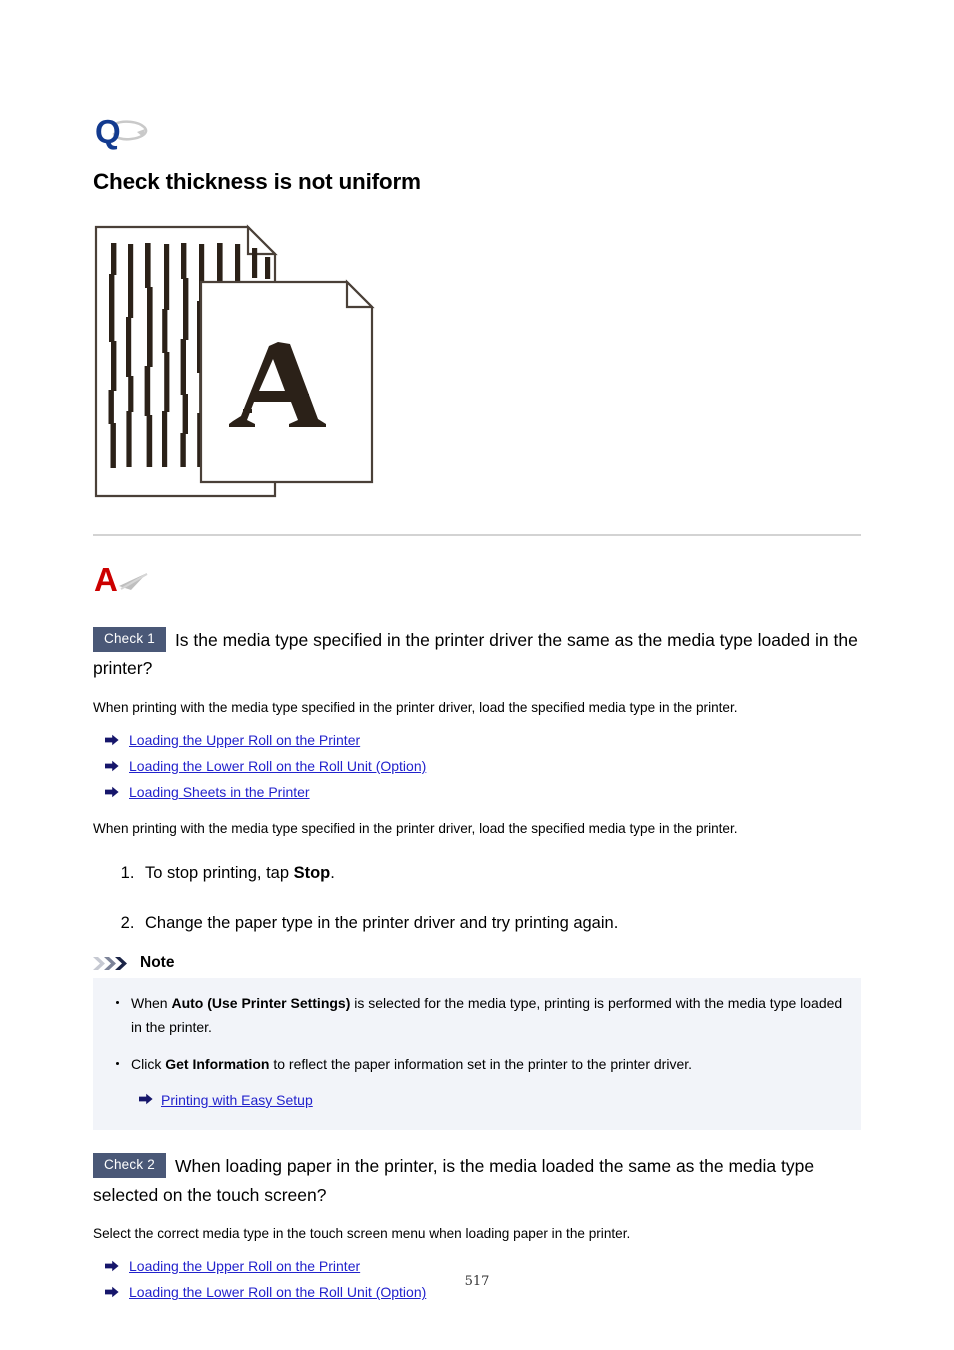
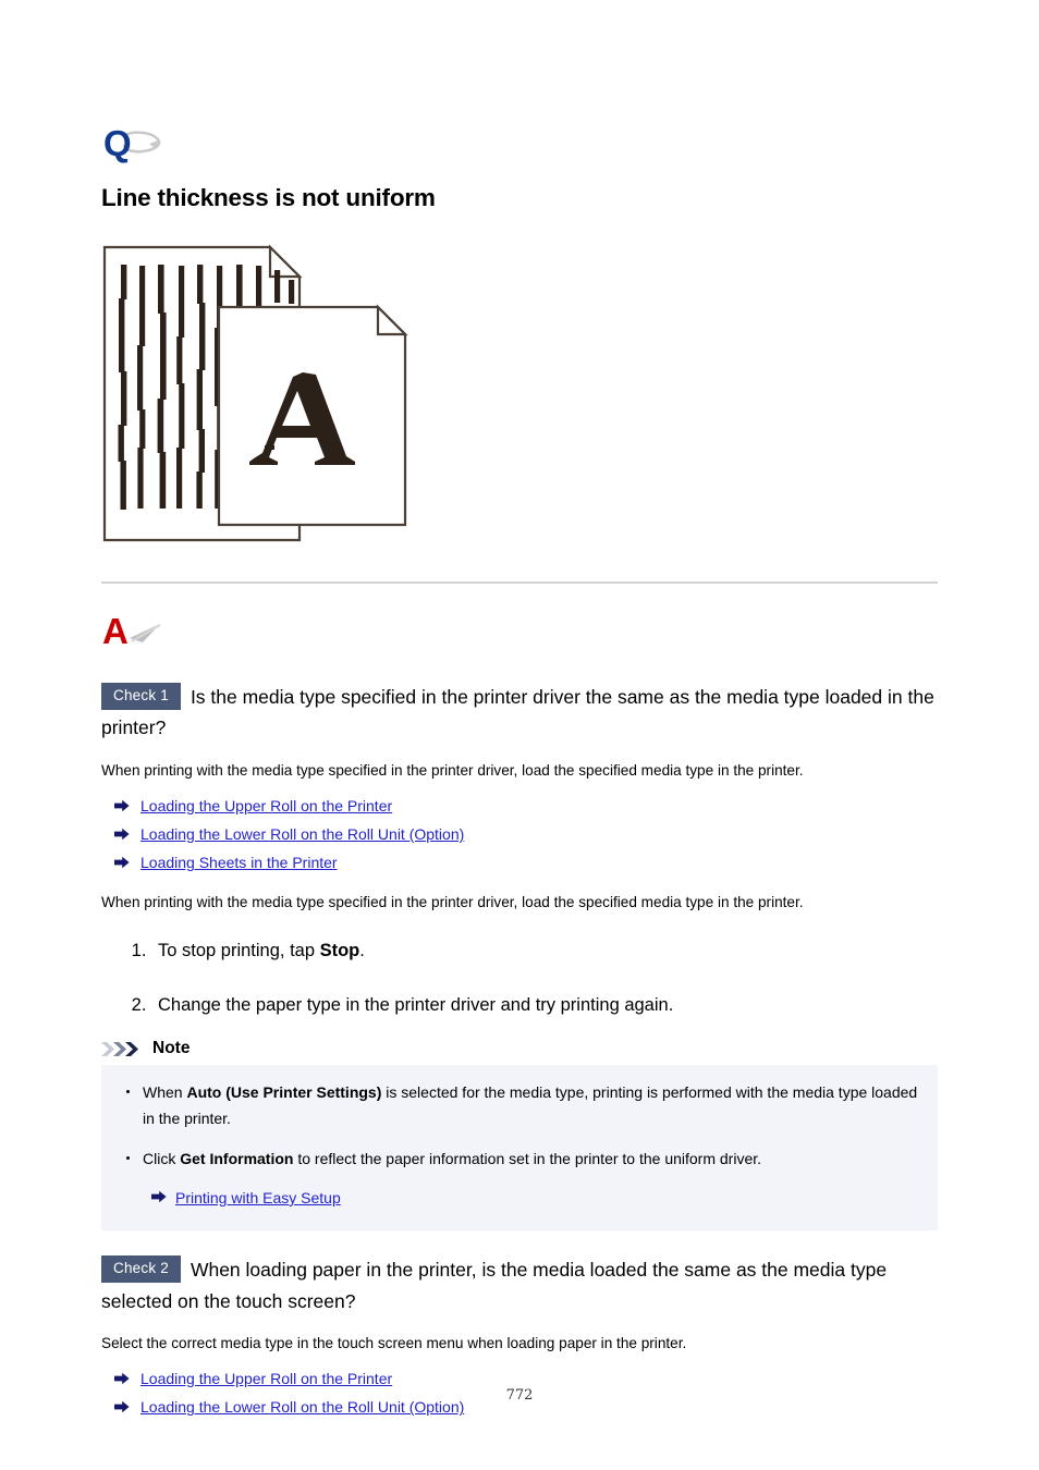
  Q
- Check thickness is not uniform
+ Line thickness is not uniform
  A
  Check 1 Is the media type specified in the printer driver the same as the media type loaded in the printer?
  When printing with the media type specified in the printer driver, load the specified media type in the printer.
  Loading the Upper Roll on the Printer
  Loading the Lower Roll on the Roll Unit (Option)
  Loading Sheets in the Printer
  When printing with the media type specified in the printer driver, load the specified media type in the printer.
  To stop printing, tap Stop.
  Change the paper type in the printer driver and try printing again.
  Note
  When Auto (Use Printer Settings) is selected for the media type, printing is performed with the media type loaded in the printer.
- Click Get Information to reflect the paper information set in the printer to the printer driver.
+ Click Get Information to reflect the paper information set in the printer to the uniform driver.
  Printing with Easy Setup
  Check 2 When loading paper in the printer, is the media loaded the same as the media type selected on the touch screen?
  Select the correct media type in the touch screen menu when loading paper in the printer.
  Loading the Upper Roll on the Printer
  Loading the Lower Roll on the Roll Unit (Option)
- 517
+ 772
